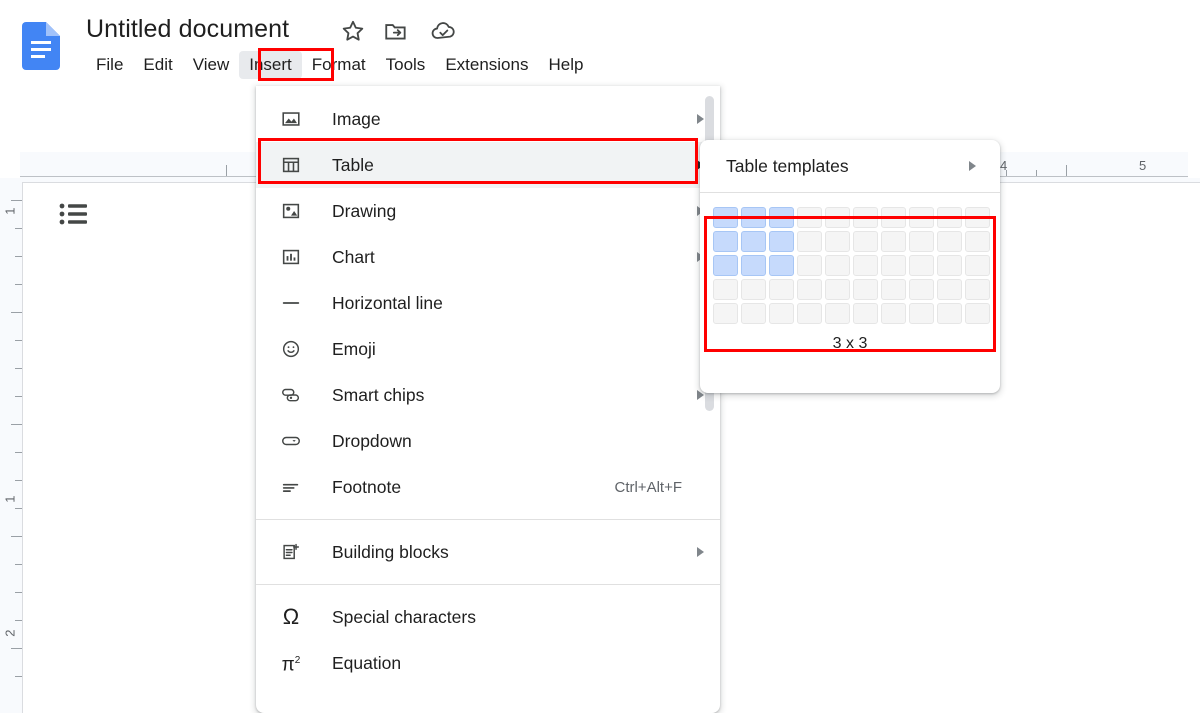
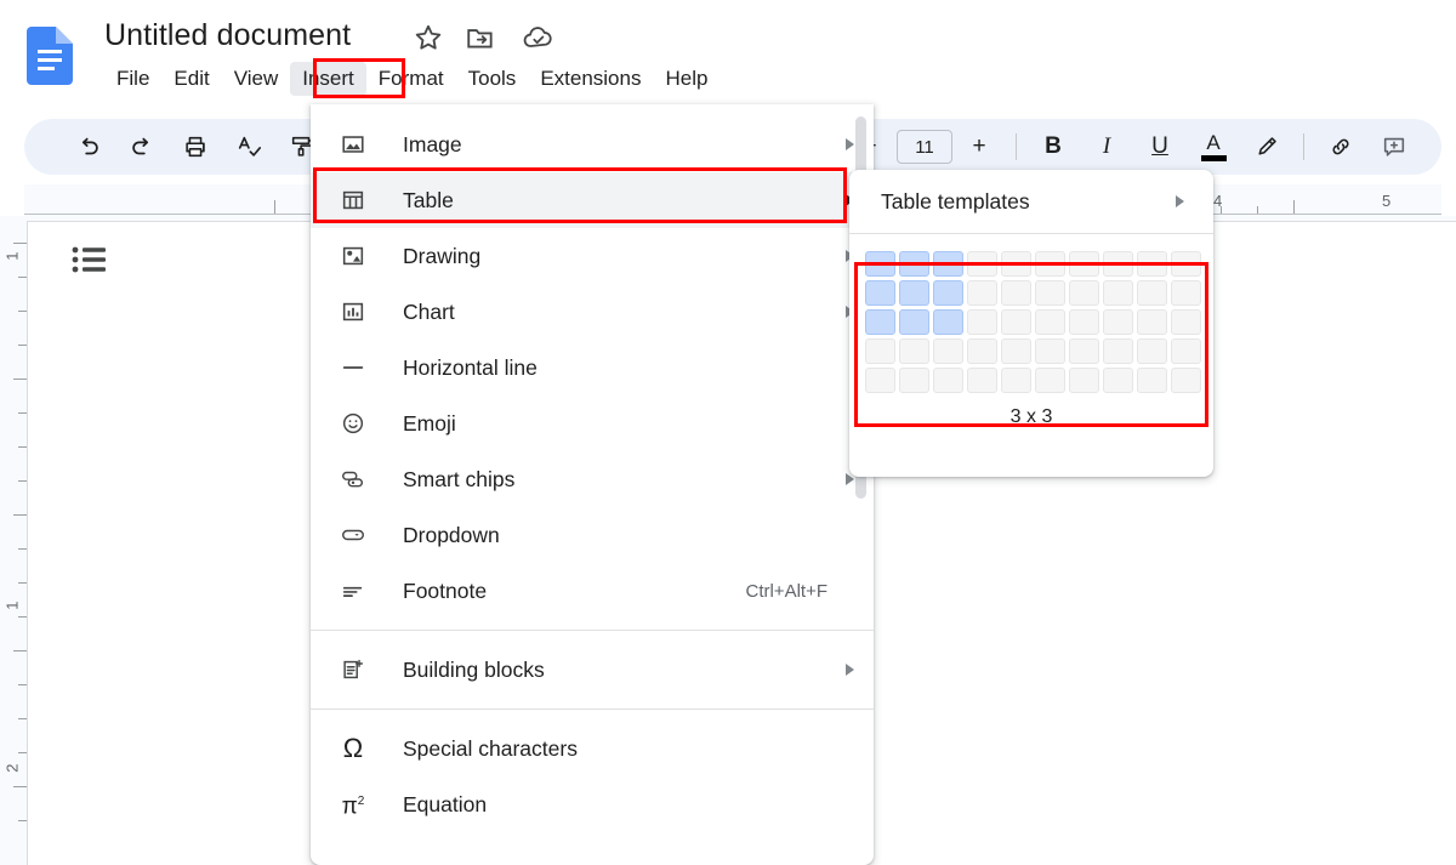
  Untitled document
  File
  Edit
  View
  Insert
  Format
  Tools
  Extensions
  Help
+ 11
+ +
+ B
+ I
+ U
+ A
  4
  5
  Image
  Table
  Drawing
  Chart
  Horizontal line
  Emoji
  Smart chips
  Dropdown
  Footnote
  Ctrl+Alt+F
  Building blocks
  Ω
  Special characters
  π2
  Equation
  Table templates
  3 x 3
